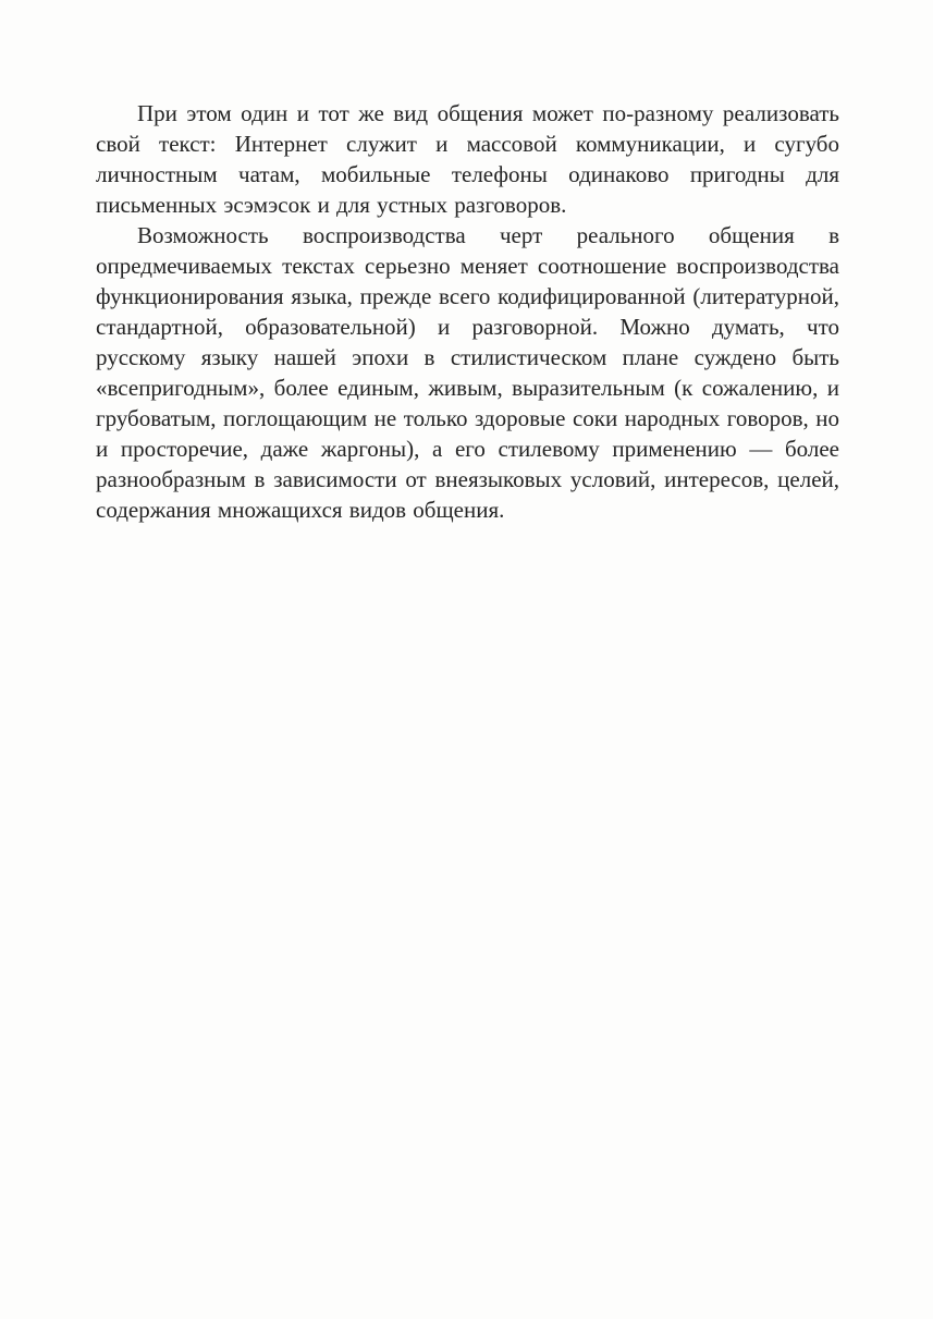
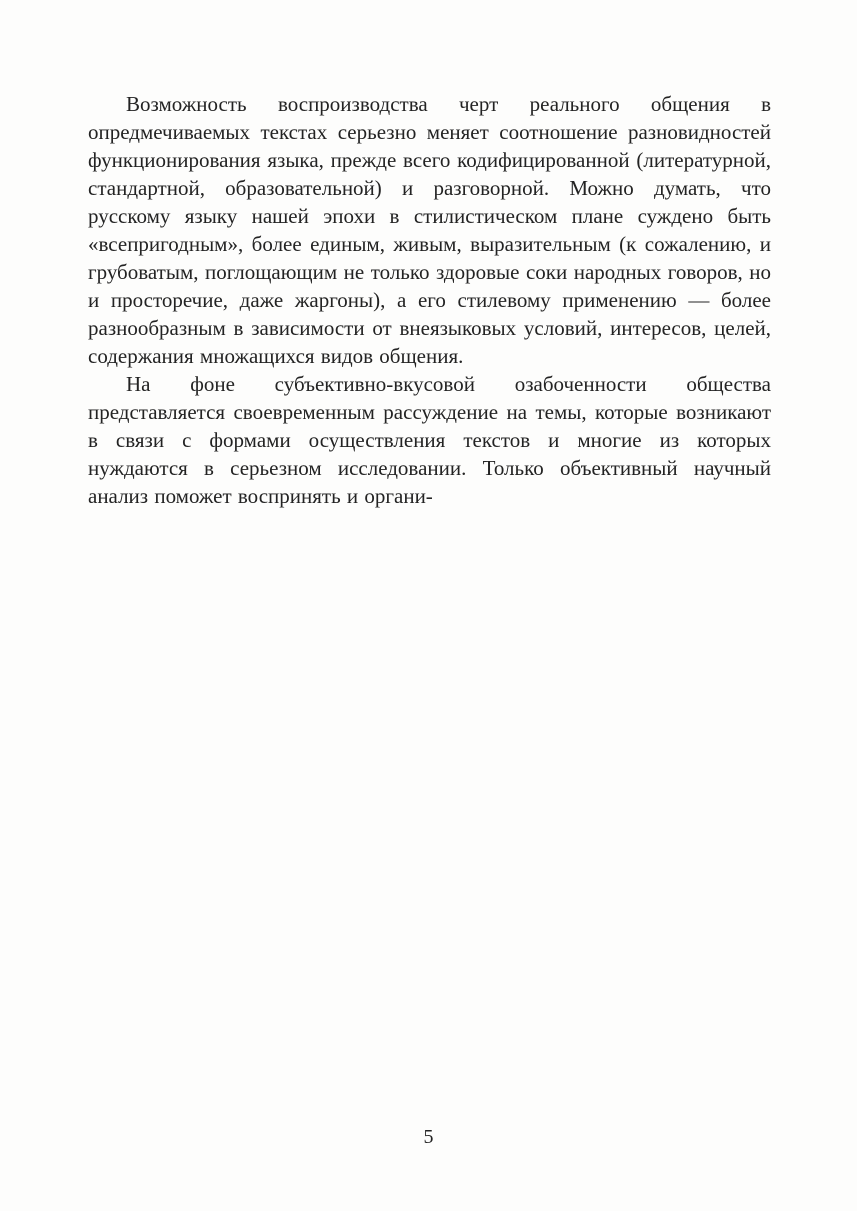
- При этом один и тот же вид общения может по-разному реализовать свой текст: Интернет служит и массовой коммуникации, и сугубо личностным чатам, мобильные телефоны одинаково пригодны для письменных эсэмэсок и для устных разговоров.
- Возможность воспроизводства черт реального общения в опредмечиваемых текстах серьезно меняет соотношение воспроизводства функционирования языка, прежде всего кодифицированной (литературной, стандартной, образовательной) и разговорной. Можно думать, что русскому языку нашей эпохи в стилистическом плане суждено быть «всепригодным», более единым, живым, выразительным (к сожалению, и грубоватым, поглощающим не только здоровые соки народных говоров, но и просторечие, даже жаргоны), а его стилевому применению — более разнообразным в зависимости от внеязыковых условий, интересов, целей, содержания множащихся видов общения.
+ Возможность воспроизводства черт реального общения в опредмечиваемых текстах серьезно меняет соотношение разновидностей функционирования языка, прежде всего кодифицированной (литературной, стандартной, образовательной) и разговорной. Можно думать, что русскому языку нашей эпохи в стилистическом плане суждено быть «всепригодным», более единым, живым, выразительным (к сожалению, и грубоватым, поглощающим не только здоровые соки народных говоров, но и просторечие, даже жаргоны), а его стилевому применению — более разнообразным в зависимости от внеязыковых условий, интересов, целей, содержания множащихся видов общения.
+ На фоне субъективно-вкусовой озабоченности общества представляется своевременным рассуждение на темы, которые возникают в связи с формами осуществления текстов и многие из которых нуждаются в серьезном исследовании. Только объективный научный анализ поможет воспринять и органи-
+ 5
